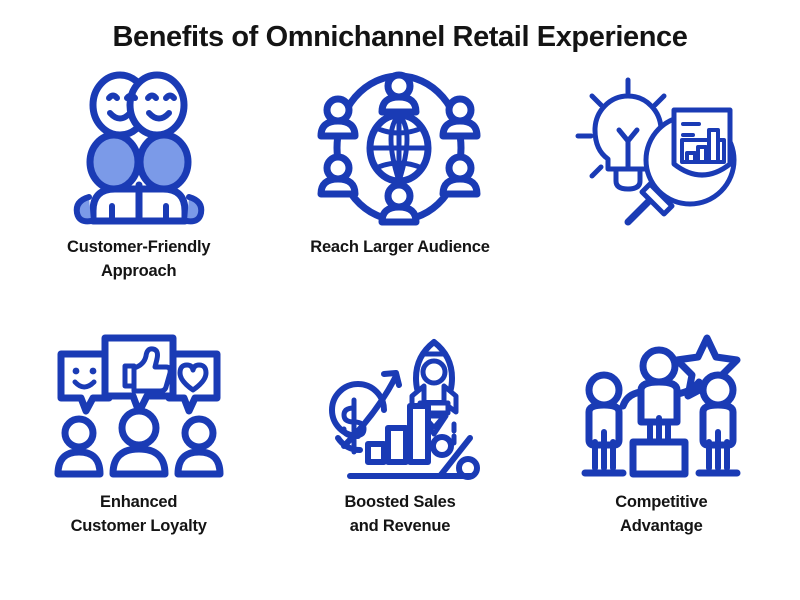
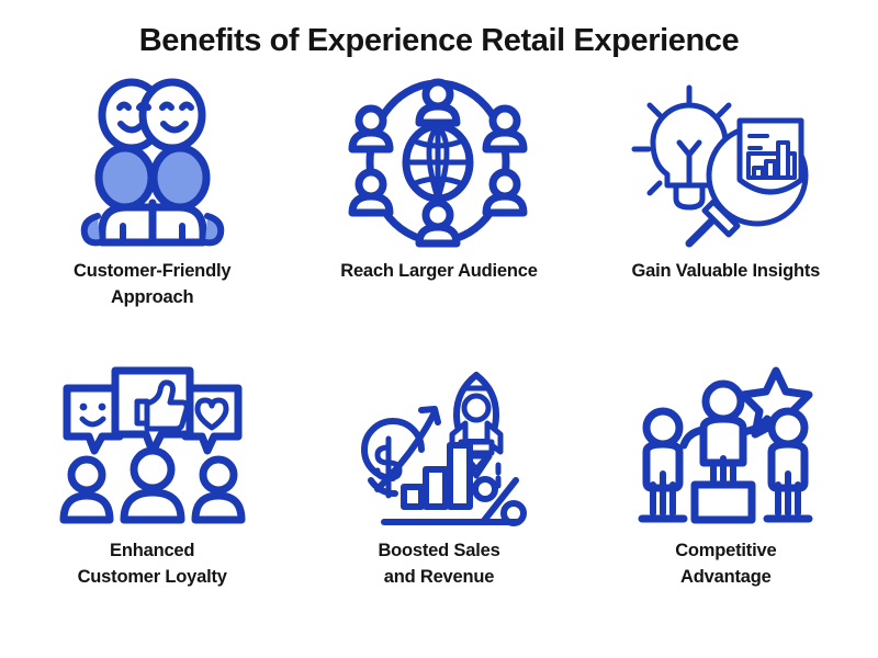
- Benefits of Omnichannel Retail Experience
+ Benefits of Experience Retail Experience
  Customer-Friendly
  Approach
  Reach Larger Audience
+ Gain Valuable Insights
  Enhanced
  Customer Loyalty
  Boosted Sales
  and Revenue
  Competitive
  Advantage
